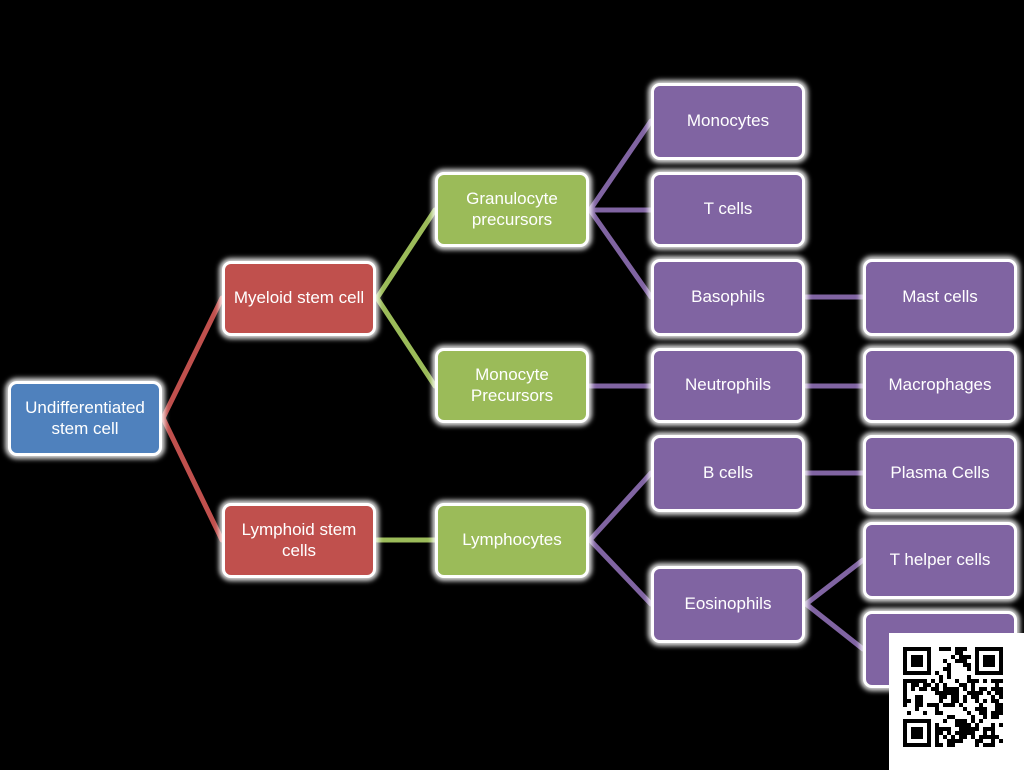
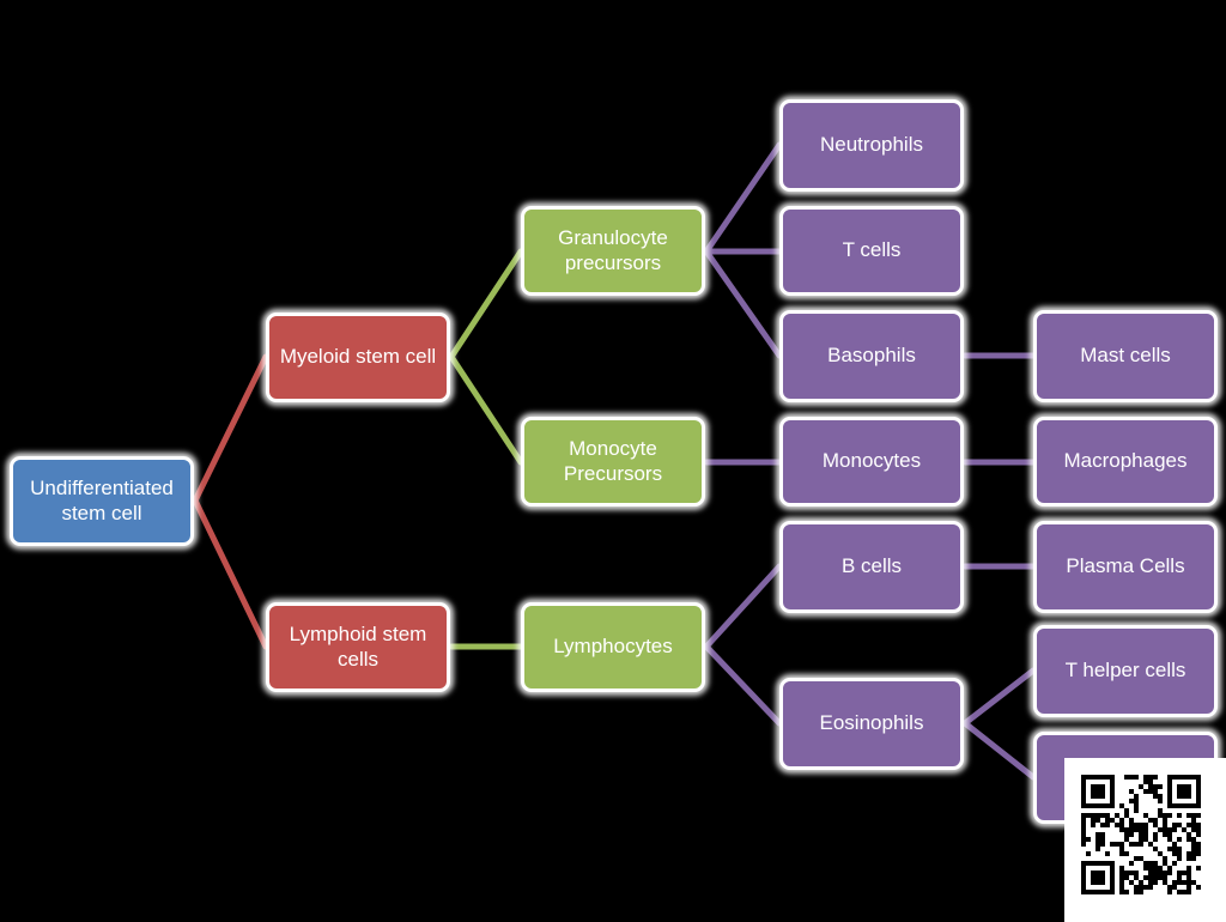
  Undifferentiated stem cell
  Myeloid stem cell
  Lymphoid stem cells
  Granulocyte precursors
  Monocyte Precursors
  Lymphocytes
- Monocytes
+ Neutrophils
  T cells
  Basophils
- Neutrophils
+ Monocytes
  B cells
  Eosinophils
  Mast cells
  Macrophages
  Plasma Cells
  T helper cells
